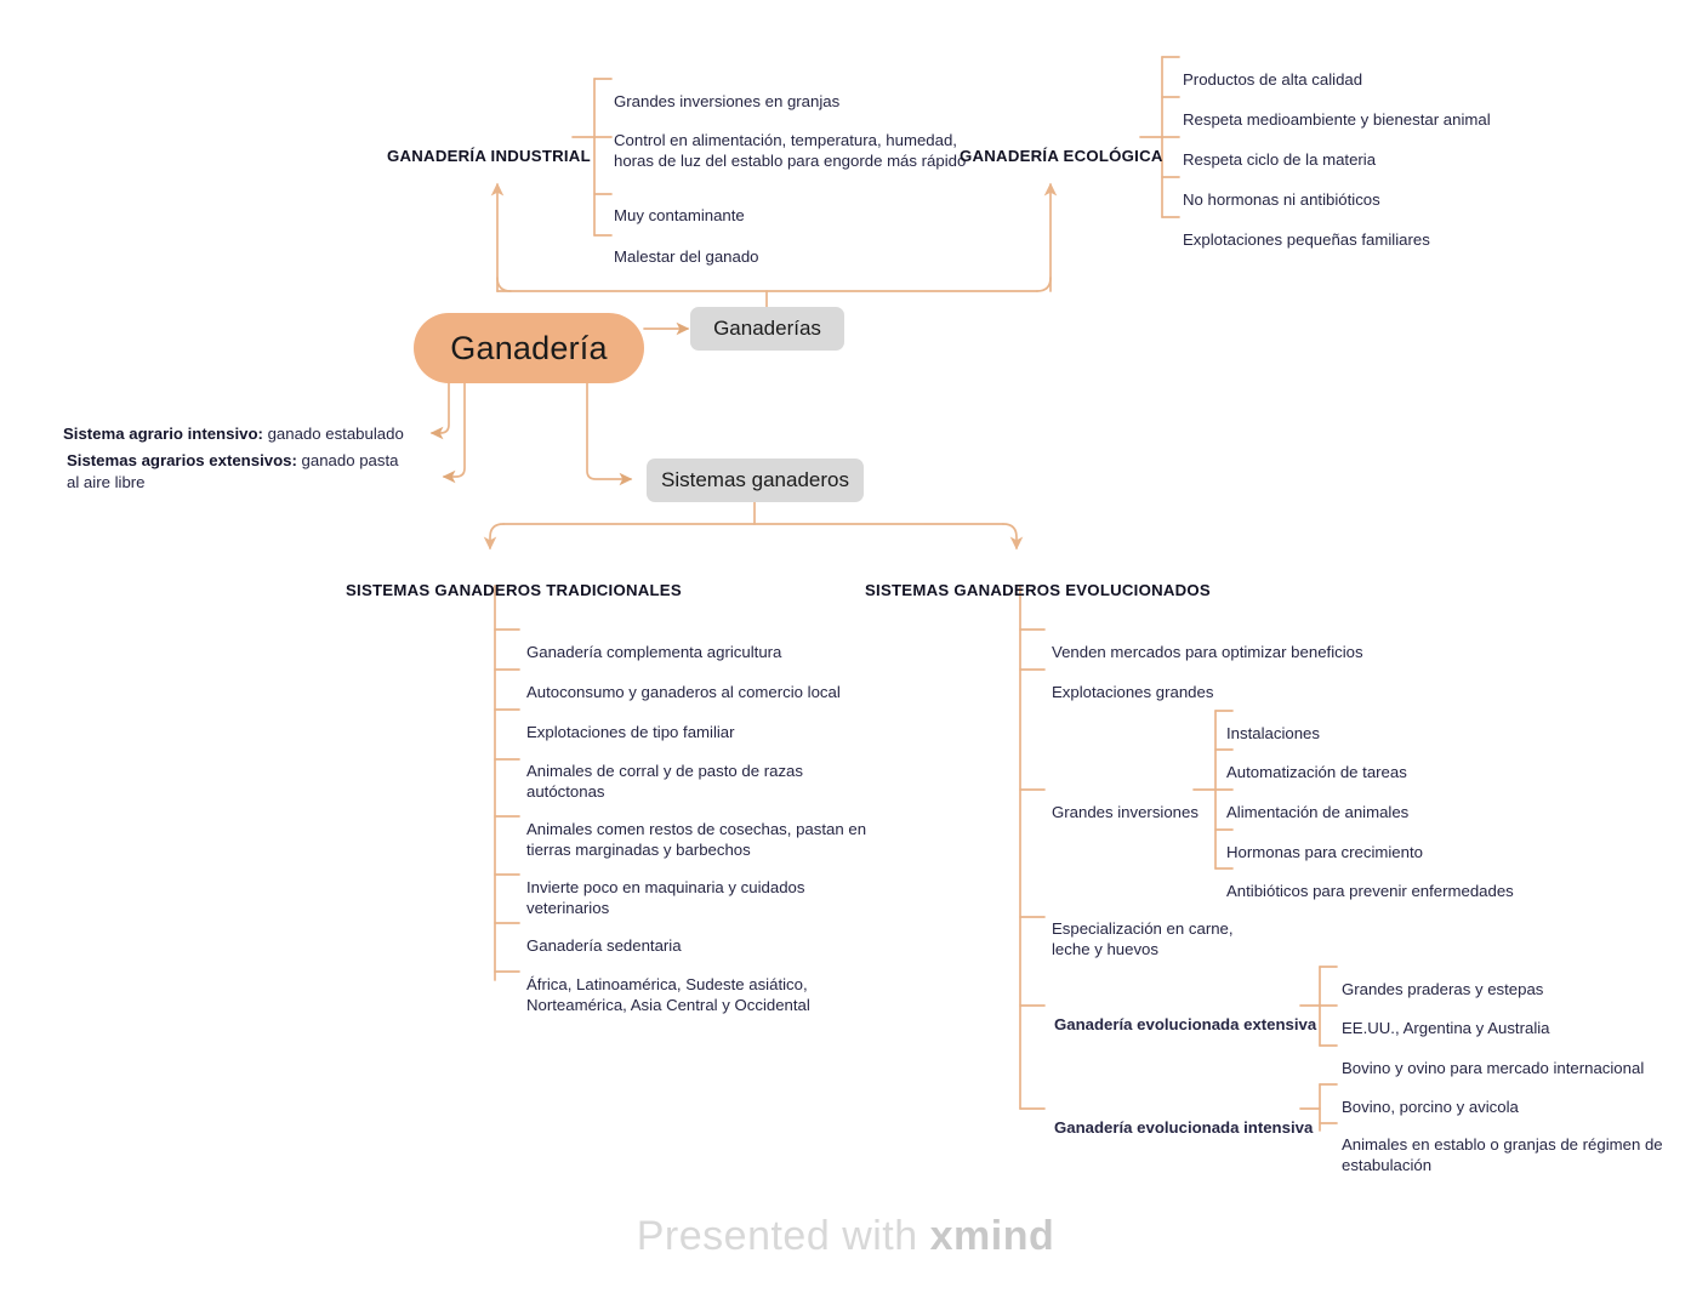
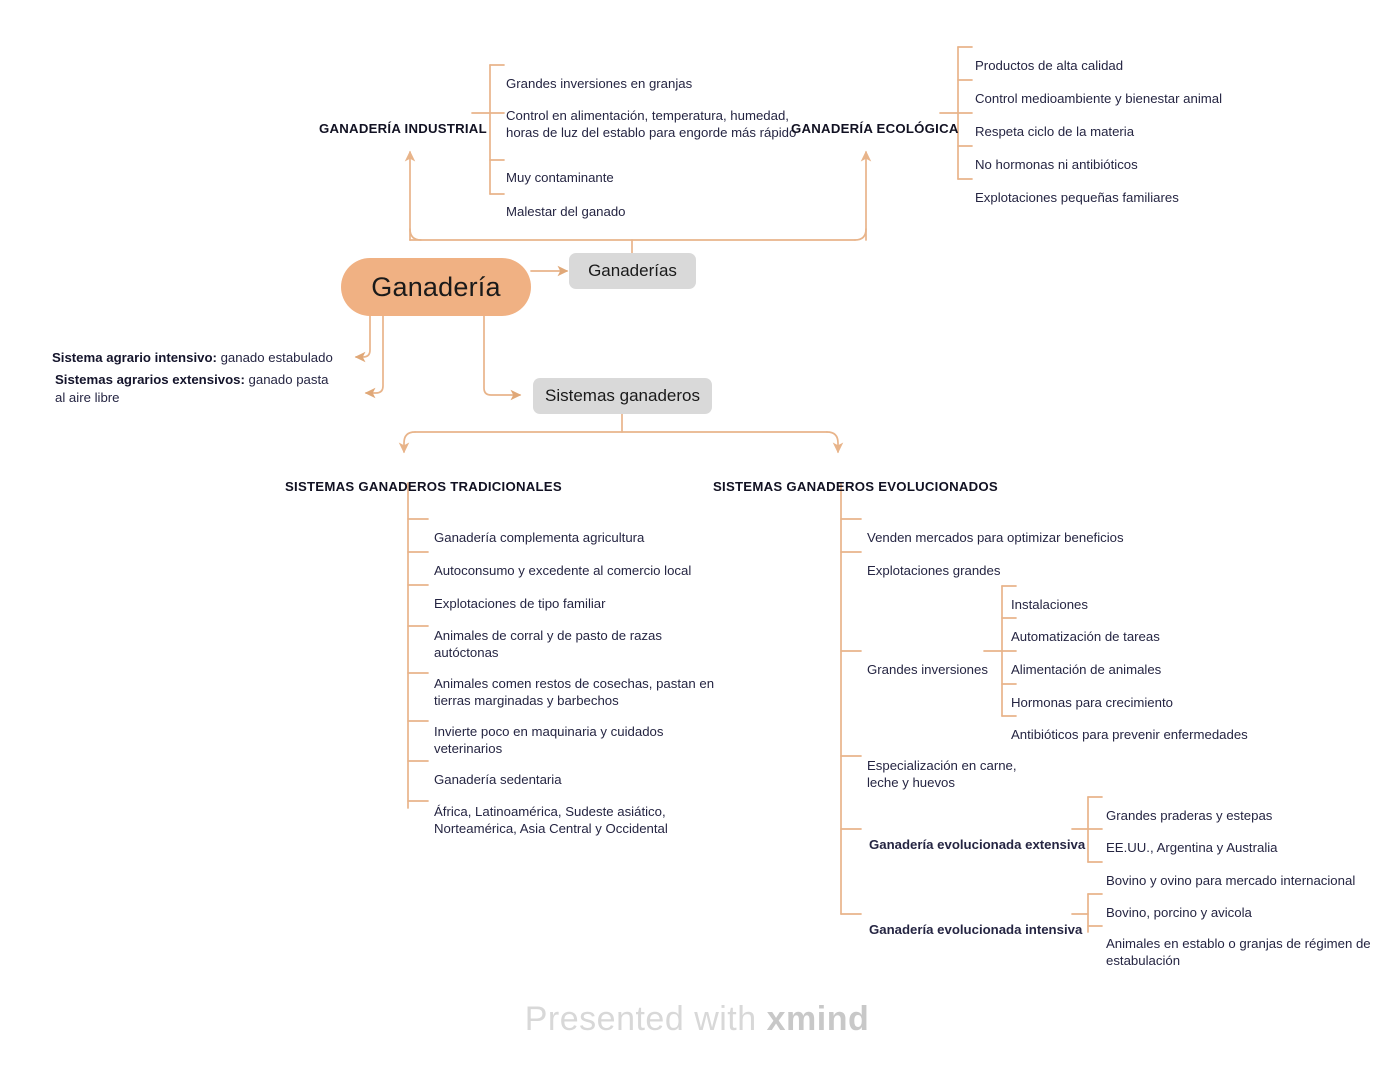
  Ganadería
  Ganaderías
  Sistemas ganaderos
  Sistema agrario intensivo: ganado estabulado
  Sistemas agrarios extensivos: ganado pasta al aire libre
  GANADERÍA INDUSTRIAL
  Grandes inversiones en granjas
  Control en alimentación, temperatura, humedad,
  horas de luz del establo para engorde más rápido
  Muy contaminante
  Malestar del ganado
  GANADERÍA ECOLÓGICA
  Productos de alta calidad
- Respeta medioambiente y bienestar animal
+ Control medioambiente y bienestar animal
  Respeta ciclo de la materia
  No hormonas ni antibióticos
  Explotaciones pequeñas familiares
  SISTEMAS GANADEROS TRADICIONALES
  Ganadería complementa agricultura
- Autoconsumo y ganaderos al comercio local
+ Autoconsumo y excedente al comercio local
  Explotaciones de tipo familiar
  Animales de corral y de pasto de razas
  autóctonas
  Animales comen restos de cosechas, pastan en
  tierras marginadas y barbechos
  Invierte poco en maquinaria y cuidados
  veterinarios
  Ganadería sedentaria
  África, Latinoamérica, Sudeste asiático,
  Norteamérica, Asia Central y Occidental
  SISTEMAS GANADEROS EVOLUCIONADOS
  Venden mercados para optimizar beneficios
  Explotaciones grandes
  Grandes inversiones
  Especialización en carne,
  leche y huevos
  Instalaciones
  Automatización de tareas
  Alimentación de animales
  Hormonas para crecimiento
  Antibióticos para prevenir enfermedades
  Ganadería evolucionada extensiva
  Grandes praderas y estepas
  EE.UU., Argentina y Australia
  Bovino y ovino para mercado internacional
  Ganadería evolucionada intensiva
  Bovino, porcino y avicola
  Animales en establo o granjas de régimen de
  estabulación
  Presented with xmind
